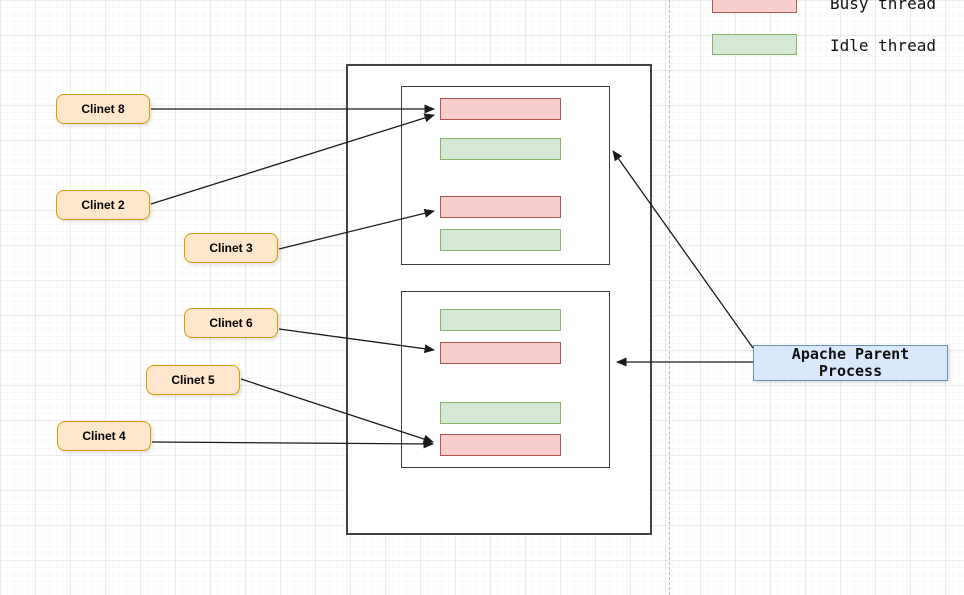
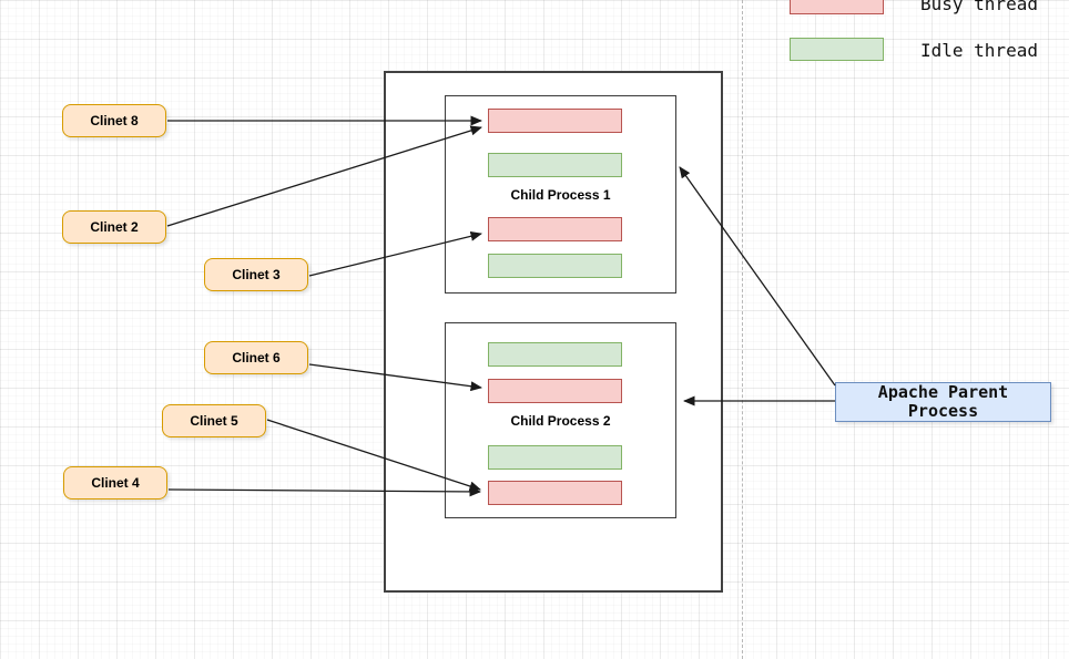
  Busy thread
  Idle thread
+ Child Process 1
+ Child Process 2
  Clinet 8
  Clinet 2
  Clinet 3
  Clinet 6
  Clinet 5
  Clinet 4
  Apache Parent
  Process
